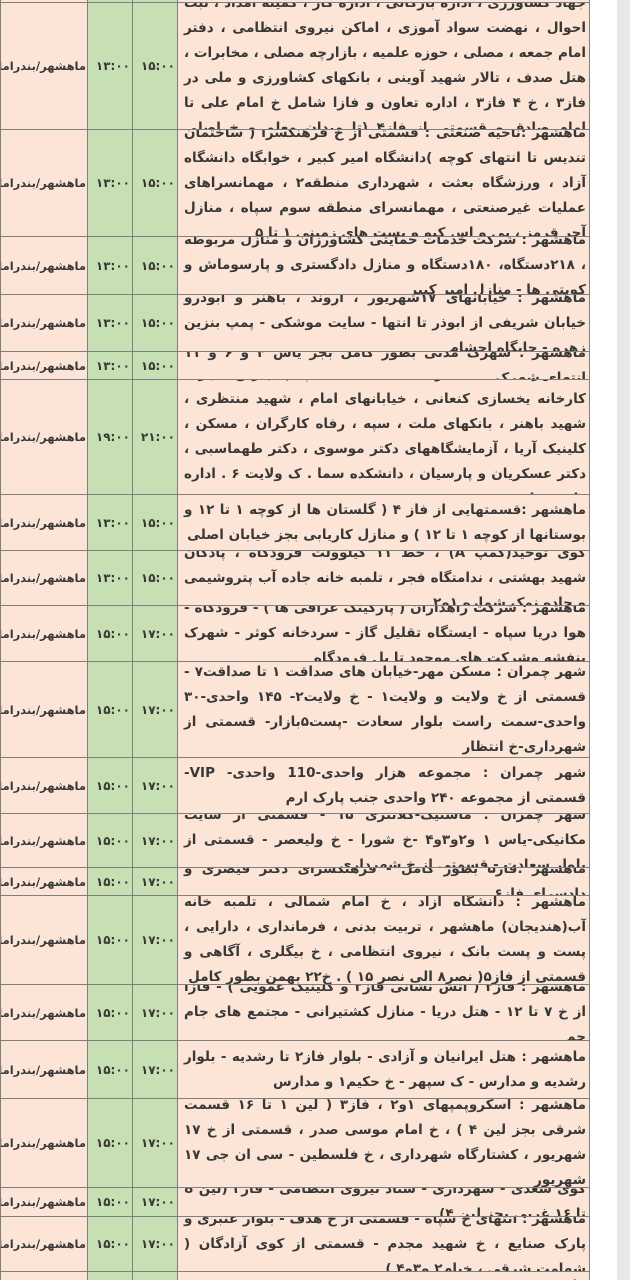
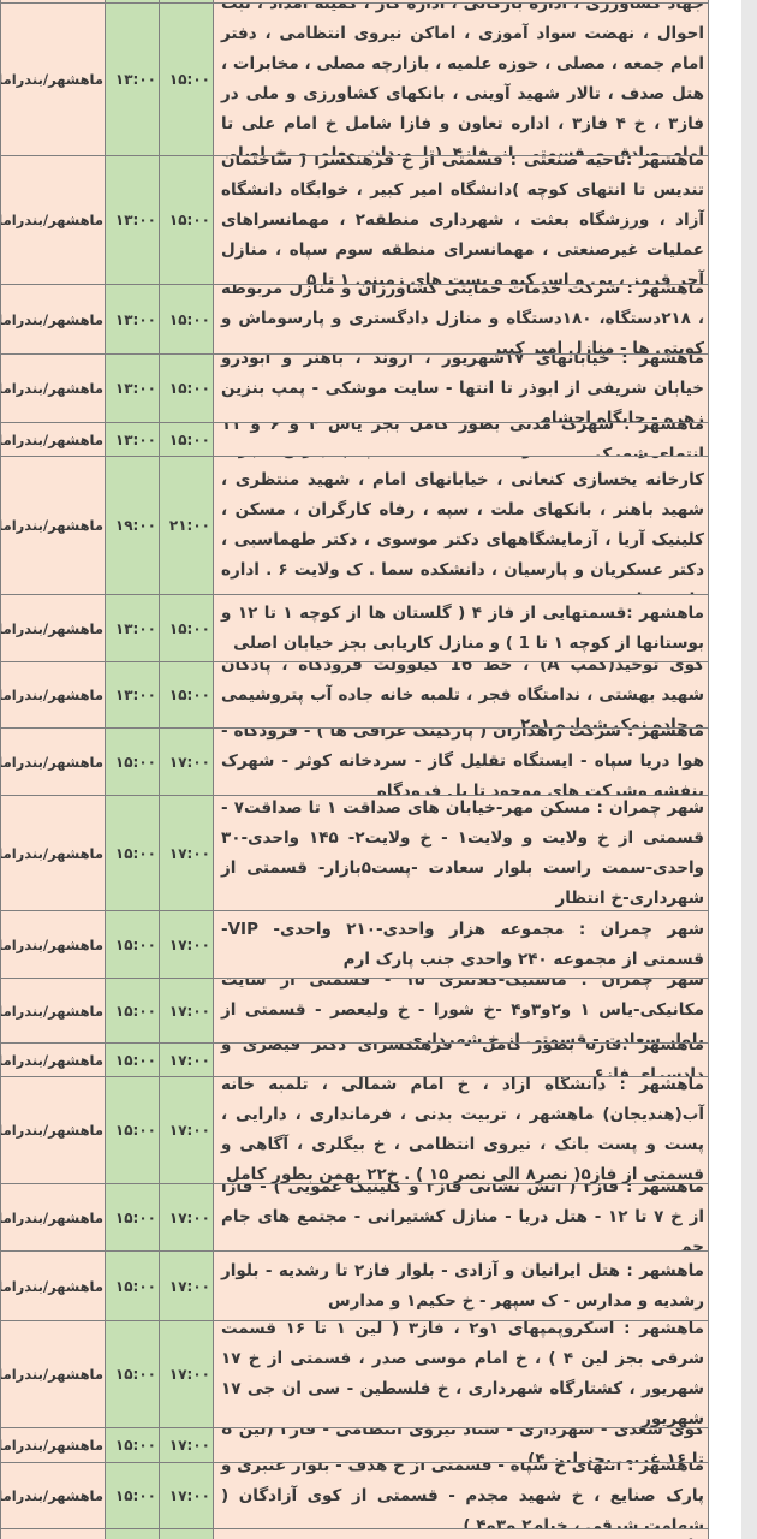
  ماهشهر/بندراما
  ۱۳:۰۰
  ۱۵:۰۰
  جهاد کشاورزی ، اداره بازگانی ، اداره گاز ، کمیته امداد ، ثبت احوال ، نهضت سواد آموزی ، اماکن نیروی انتظامی ، دفتر امام جمعه ، مصلی ، حوزه علمیه ، بازارچه مصلی ، مخابرات ، هتل صدف ، تالار شهید آوینی ، بانکهای کشاورزی و ملی در فاز۳ ، خ ۴ فاز۳ ، اداره تعاون و فازا شامل خ امام علی تا امام صادق و قسمتی از فاز۴ (تا میدان معلم و خ اصلی
  ماهشهر/بندراما
  ۱۳:۰۰
  ۱۵:۰۰
  ماهشهر :ناحیه صنعتی : قسمتی از خ فرهنگسرا ( ساختمان تندیس تا انتهای کوچه )دانشگاه امیر کبیر ، خوابگاه دانشگاه آزاد ، ورزشگاه بعثت ، شهرداری منطقه۲ ، مهمانسراهای عملیات غیرصنعتی ، مهمانسرای منطقه سوم سپاه ، منازل آجر قرمز ، پی و اس کیو و پست های زمینی ۱ تا ۵
  ماهشهر/بندراما
  ۱۳:۰۰
  ۱۵:۰۰
  ماهشهر : شرکت خدمات حمایتی کشاورزان و منازل مربوطه ، ۲۱۸دستگاه، ۱۸۰دستگاه و منازل دادگستری و پارسوماش و کویتی ها - منازل امیر کبیر
  ماهشهر/بندراما
  ۱۳:۰۰
  ۱۵:۰۰
  ماهشهر : خیابانهای ۱۷شهریور ، اروند ، باهنر و ابوذرو خیابان شریفی از ابوذر تا انتها - سایت موشکی - پمپ بنزین زهره - جایگاه احشام
  ماهشهر/بندراما
  ۱۳:۰۰
  ۱۵:۰۰
  ماهشهر : شهرک مدنی بطور کامل بجز یاس ۴ و ۶ و ۱۱ انتهای شهرک
  ماهشهر/بندراما
  ۱۹:۰۰
  ۲۱:۰۰
  کارخانه یخسازی کنعانی ، خیابانهای امام ، شهید منتظری ، شهید باهنر ، بانکهای ملت ، سپه ، رفاه کارگران ، مسکن ، کلینیک آریا ، آزمایشگاههای دکتر موسوی ، دکتر طهماسبی ، دکتر عسکریان و پارسیان ، دانشکده سما . ک ولایت ۶ . اداره
  ماهشهر/بندراما
  ۱۳:۰۰
  ۱۵:۰۰
- ماهشهر :قسمتهایی از فاز ۴ ( گلستان ها از کوچه ۱ تا ۱۲ و بوستانها از کوچه ۱ تا ۱۲ ) و منازل کاریابی بجز خیابان اصلی
+ ماهشهر :قسمتهایی از فاز ۴ ( گلستان ها از کوچه ۱ تا ۱۲ و بوستانها از کوچه ۱ تا 1 ) و منازل کاریابی بجز خیابان اصلی
  ماهشهر/بندراما
  ۱۳:۰۰
  ۱۵:۰۰
- کوی توحید(کمپ A) ، خط ۱۱ کیلوولت فرودگاه ، پادگان شهید بهشتی ، ندامتگاه فجر ، تلمبه خانه جاده آب پتروشیمی و جاده نمک شماره ۱و۲
+ کوی توحید(کمپ A) ، خط 16 کیلوولت فرودگاه ، پادگان شهید بهشتی ، ندامتگاه فجر ، تلمبه خانه جاده آب پتروشیمی و جاده نمک شماره ۱و۲
  ماهشهر/بندراما
  ۱۵:۰۰
  ۱۷:۰۰
  ماهشهر : شرکت راهداران ( پارکینگ عراقی ها ) - فرودگاه - هوا دریا سپاه - ایستگاه تقلیل گاز - سردخانه کوثر - شهرک بنفشه وشرکت های موجود تا پل فرودگاه
  ماهشهر/بندراما
  ۱۵:۰۰
  ۱۷:۰۰
  شهر چمران : مسکن مهر-خیابان های صداقت ۱ تا صداقت۷ - قسمتی از خ ولایت و ولایت۱ - خ ولایت۲- ۱۴۵ واحدی-۳۰ واحدی-سمت راست بلوار سعادت -پست۵بازار- قسمتی از شهرداری-خ انتظار
  ماهشهر/بندراما
  ۱۵:۰۰
  ۱۷:۰۰
- شهر چمران : مجموعه هزار واحدی-110 واحدی- VIP- قسمتی از مجموعه ۲۴۰ واحدی جنب پارک ارم
+ شهر چمران : مجموعه هزار واحدی-۲۱۰ واحدی- VIP- قسمتی از مجموعه ۲۴۰ واحدی جنب پارک ارم
  ماهشهر/بندراما
  ۱۵:۰۰
  ۱۷:۰۰
  شهر چمران : ماستیک-کلانتری ۱۵ - قسمتی از سایت مکانیکی-یاس ۱ و۲و۳و۴ -خ شورا - خ ولیعصر - قسمتی از بلوار سعادت - قسمتی از خ شهرداری
  ماهشهر/بندراما
  ۱۵:۰۰
  ۱۷:۰۰
  ماهشهر :فاز۵ بطور کامل - فرهنگسرای دکتر قیصری و دادسرای فاز۶
  ماهشهر/بندراما
  ۱۵:۰۰
  ۱۷:۰۰
  ماهشهر : دانشگاه آزاد ، خ امام شمالی ، تلمبه خانه آب(هندیجان) ماهشهر ، تربیت بدنی ، فرمانداری ، دارایی ، پست و پست بانک ، نیروی انتظامی ، خ بیگلری ، آگاهی و قسمتی از فاز۵( نصر۸ الی نصر ۱۵ ) . خ۲۲ بهمن بطور کامل
  ماهشهر/بندراما
  ۱۵:۰۰
  ۱۷:۰۰
  ماهشهر : فاز۲ ( آتش نشانی فاز۲ و کلینیک عمویی ) - فازا از خ ۷ تا ۱۲ - هتل دریا - منازل کشتیرانی - مجتمع های جام جم
  ماهشهر/بندراما
  ۱۵:۰۰
  ۱۷:۰۰
  ماهشهر : هتل ایرانیان و آزادی - بلوار فاز۲ تا رشدیه - بلوار رشدیه و مدارس - ک سپهر - خ حکیم۱ و مدارس
  ماهشهر/بندراما
  ۱۵:۰۰
  ۱۷:۰۰
  ماهشهر : اسکروپمپهای ۱و۲ ، فاز۳ ( لین ۱ تا ۱۶ قسمت شرقی بجز لین ۴ ) ، خ امام موسی صدر ، قسمتی از خ ۱۷ شهریور ، کشتارگاه شهرداری ، خ فلسطین - سی ان جی ۱۷ شهریور
  ماهشهر/بندراما
  ۱۵:۰۰
  ۱۷:۰۰
  کوی سعدی - شهرداری - ستاد نیروی انتظامی - فاز۳ (لین 8 تا ۱۶ غربی بجز لین ۴)
  ماهشهر/بندراما
  ۱۵:۰۰
  ۱۷:۰۰
  ماهشهر : انتهای خ سپاه - قسمتی از خ هدف - بلوار عنبری و پارک صنایع ، خ شهید مجدم - قسمتی از کوی آزادگان ( شهامت شرقی ، خیام۲ و۳و۴ )
